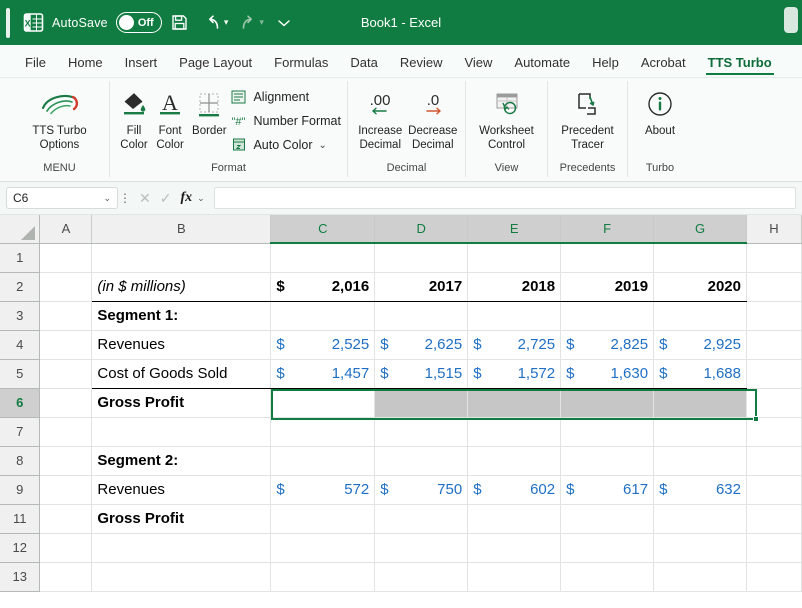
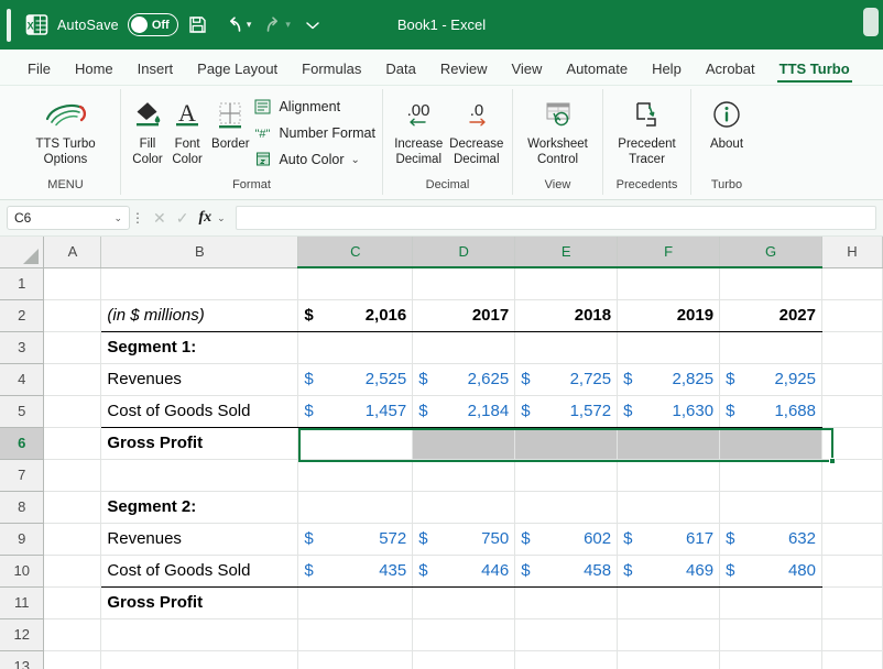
  X
  AutoSave
  Off
  ▾
  ▾
  Book1 - Excel
  File
  Home
  Insert
  Page Layout
  Formulas
  Data
  Review
  View
  Automate
  Help
  Acrobat
  TTS Turbo
  TTS Turbo
  Options
  MENU
  Fill
  Color
  A
  Font
  Color
  Border
  Alignment
  "#"
  Number Format
  Auto Color
  ⌄
  Format
  .00
  Increase
  Decimal
  .0
  Decrease
  Decimal
  Decimal
  Worksheet
  Control
  View
  Precedent
  Tracer
  Precedents
  About
  Turbo
  C6
  ⌄
  ⋮
  ✕
  ✓
  fx
  ⌄
  	A	B	C	D	E	F	G	H
  1
- 2		(in $ millions)	$ 2,016	2017	2018	2019	2020
+ 2		(in $ millions)	$ 2,016	2017	2018	2019	2027
  3		Segment 1:
  4		Revenues	$ 2,525	$ 2,625	$ 2,725	$ 2,825	$ 2,925
- 5		Cost of Goods Sold	$ 1,457	$ 1,515	$ 1,572	$ 1,630	$ 1,688
+ 5		Cost of Goods Sold	$ 1,457	$ 2,184	$ 1,572	$ 1,630	$ 1,688
  6		Gross Profit
  7
  8		Segment 2:
  9		Revenues	$ 572	$ 750	$ 602	$ 617	$ 632
+ 10		Cost of Goods Sold	$ 435	$ 446	$ 458	$ 469	$ 480
  11		Gross Profit
  12
  13
